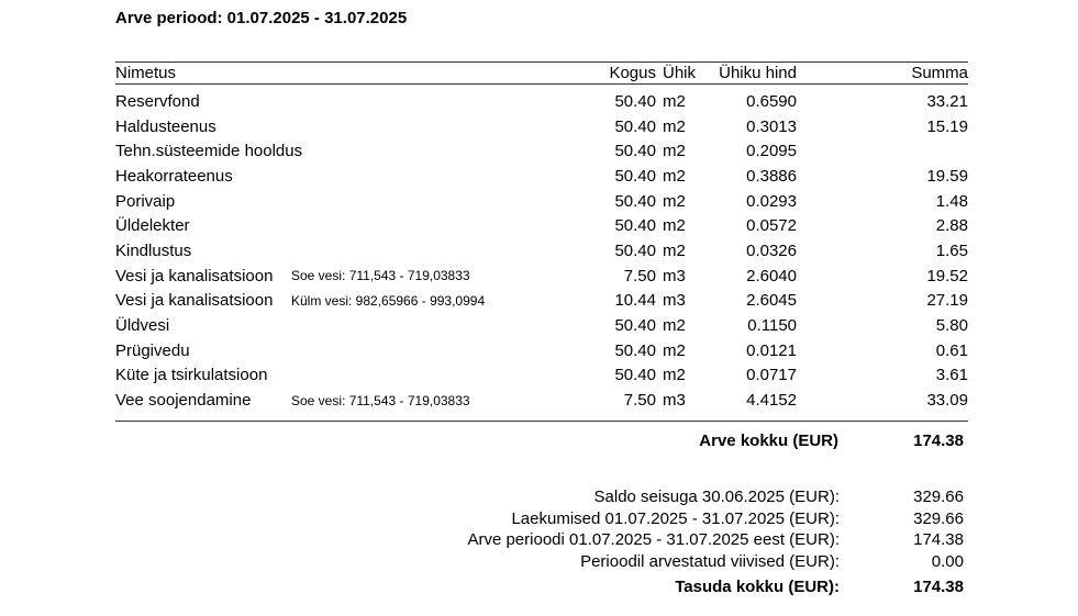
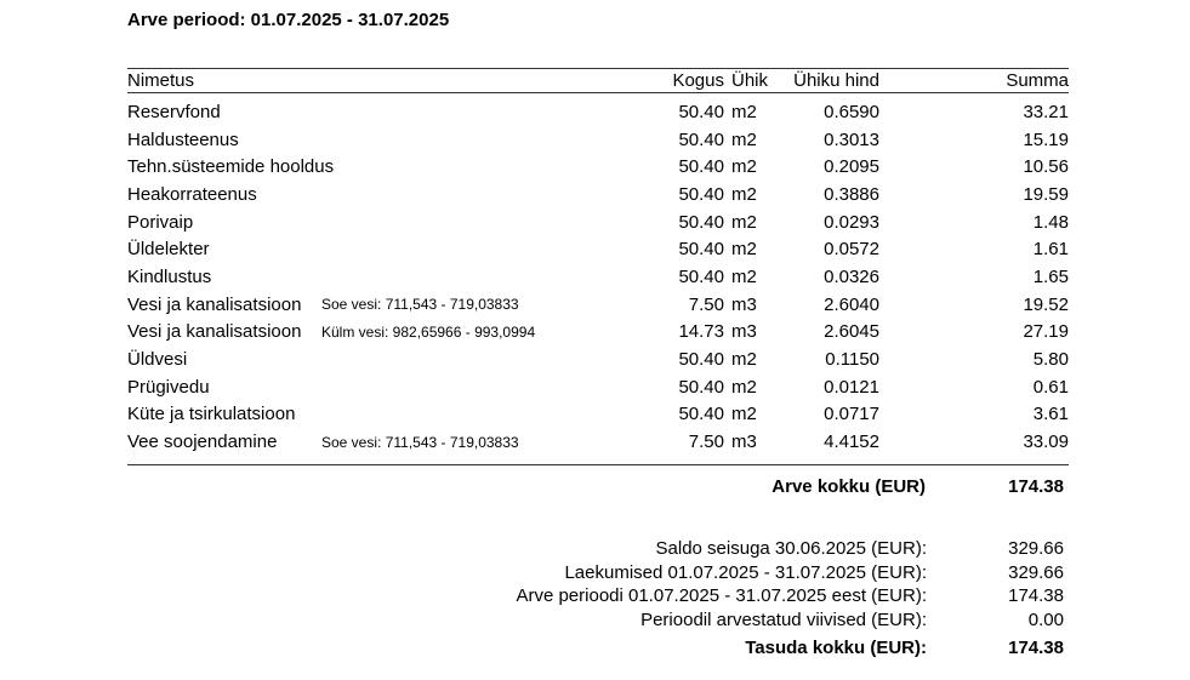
  Arve periood: 01.07.2025 - 31.07.2025
  Nimetus
  Kogus
  Ühik
  Ühiku hind
  Summa
  Reservfond
  50.40
  m2
  0.6590
  33.21
  Haldusteenus
  50.40
  m2
  0.3013
  15.19
  Tehn.süsteemide hooldus
  50.40
  m2
  0.2095
+ 10.56
  Heakorrateenus
  50.40
  m2
  0.3886
  19.59
  Porivaip
  50.40
  m2
  0.0293
  1.48
  Üldelekter
  50.40
  m2
  0.0572
- 2.88
+ 1.61
  Kindlustus
  50.40
  m2
  0.0326
  1.65
  Vesi ja kanalisatsioon
  Soe vesi: 711,543 - 719,03833
  7.50
  m3
  2.6040
  19.52
  Vesi ja kanalisatsioon
  Külm vesi: 982,65966 - 993,0994
- 10.44
+ 14.73
  m3
  2.6045
  27.19
  Üldvesi
  50.40
  m2
  0.1150
  5.80
  Prügivedu
  50.40
  m2
  0.0121
  0.61
  Küte ja tsirkulatsioon
  50.40
  m2
  0.0717
  3.61
  Vee soojendamine
  Soe vesi: 711,543 - 719,03833
  7.50
  m3
  4.4152
  33.09
  Arve kokku (EUR)
  174.38
  Saldo seisuga 30.06.2025 (EUR):
  329.66
  Laekumised 01.07.2025 - 31.07.2025 (EUR):
  329.66
  Arve perioodi 01.07.2025 - 31.07.2025 eest (EUR):
  174.38
  Perioodil arvestatud viivised (EUR):
  0.00
  Tasuda kokku (EUR):
  174.38
